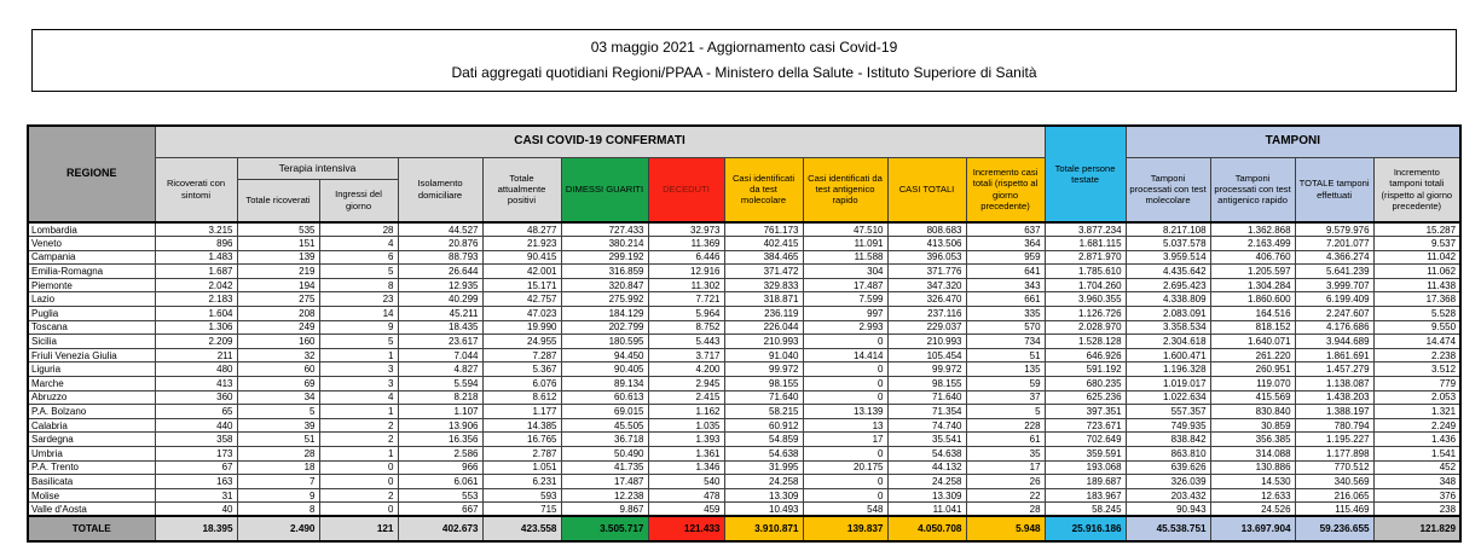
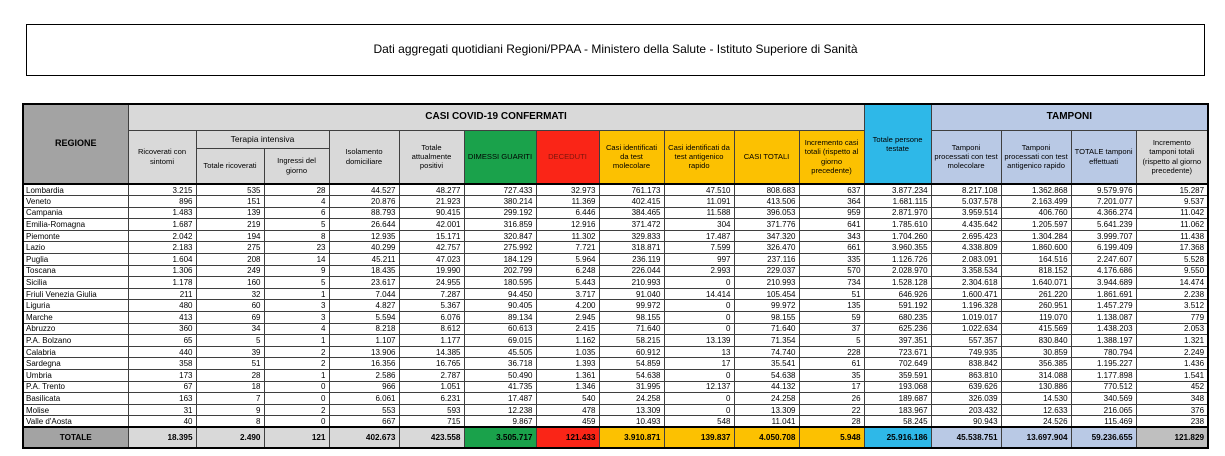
- 03 maggio 2021 - Aggiornamento casi Covid-19
  Dati aggregati quotidiani Regioni/PPAA - Ministero della Salute - Istituto Superiore di Sanità
  REGIONE	CASI COVID-19 CONFERMATI	Totale persone testate	TAMPONI
  Ricoverati con sintomi	Terapia intensiva	Isolamento domiciliare	Totale attualmente positivi	DIMESSI GUARITI	DECEDUTI	Casi identificati da test molecolare	Casi identificati da test antigenico rapido	CASI TOTALI	Incremento casi totali (rispetto al giorno precedente)	Tamponi processati con test molecolare	Tamponi processati con test antigenico rapido	TOTALE tamponi effettuati	Incremento tamponi totali (rispetto al giorno precedente)
  Totale ricoverati	Ingressi del giorno
  Lombardia	3.215	535	28	44.527	48.277	727.433	32.973	761.173	47.510	808.683	637	3.877.234	8.217.108	1.362.868	9.579.976	15.287
  Veneto	896	151	4	20.876	21.923	380.214	11.369	402.415	11.091	413.506	364	1.681.115	5.037.578	2.163.499	7.201.077	9.537
  Campania	1.483	139	6	88.793	90.415	299.192	6.446	384.465	11.588	396.053	959	2.871.970	3.959.514	406.760	4.366.274	11.042
  Emilia-Romagna	1.687	219	5	26.644	42.001	316.859	12.916	371.472	304	371.776	641	1.785.610	4.435.642	1.205.597	5.641.239	11.062
  Piemonte	2.042	194	8	12.935	15.171	320.847	11.302	329.833	17.487	347.320	343	1.704.260	2.695.423	1.304.284	3.999.707	11.438
  Lazio	2.183	275	23	40.299	42.757	275.992	7.721	318.871	7.599	326.470	661	3.960.355	4.338.809	1.860.600	6.199.409	17.368
  Puglia	1.604	208	14	45.211	47.023	184.129	5.964	236.119	997	237.116	335	1.126.726	2.083.091	164.516	2.247.607	5.528
- Toscana	1.306	249	9	18.435	19.990	202.799	8.752	226.044	2.993	229.037	570	2.028.970	3.358.534	818.152	4.176.686	9.550
+ Toscana	1.306	249	9	18.435	19.990	202.799	6.248	226.044	2.993	229.037	570	2.028.970	3.358.534	818.152	4.176.686	9.550
- Sicilia	2.209	160	5	23.617	24.955	180.595	5.443	210.993	0	210.993	734	1.528.128	2.304.618	1.640.071	3.944.689	14.474
+ Sicilia	1.178	160	5	23.617	24.955	180.595	5.443	210.993	0	210.993	734	1.528.128	2.304.618	1.640.071	3.944.689	14.474
  Friuli Venezia Giulia	211	32	1	7.044	7.287	94.450	3.717	91.040	14.414	105.454	51	646.926	1.600.471	261.220	1.861.691	2.238
  Liguria	480	60	3	4.827	5.367	90.405	4.200	99.972	0	99.972	135	591.192	1.196.328	260.951	1.457.279	3.512
  Marche	413	69	3	5.594	6.076	89.134	2.945	98.155	0	98.155	59	680.235	1.019.017	119.070	1.138.087	779
  Abruzzo	360	34	4	8.218	8.612	60.613	2.415	71.640	0	71.640	37	625.236	1.022.634	415.569	1.438.203	2.053
  P.A. Bolzano	65	5	1	1.107	1.177	69.015	1.162	58.215	13.139	71.354	5	397.351	557.357	830.840	1.388.197	1.321
  Calabria	440	39	2	13.906	14.385	45.505	1.035	60.912	13	74.740	228	723.671	749.935	30.859	780.794	2.249
  Sardegna	358	51	2	16.356	16.765	36.718	1.393	54.859	17	35.541	61	702.649	838.842	356.385	1.195.227	1.436
  Umbria	173	28	1	2.586	2.787	50.490	1.361	54.638	0	54.638	35	359.591	863.810	314.088	1.177.898	1.541
- P.A. Trento	67	18	0	966	1.051	41.735	1.346	31.995	20.175	44.132	17	193.068	639.626	130.886	770.512	452
+ P.A. Trento	67	18	0	966	1.051	41.735	1.346	31.995	12.137	44.132	17	193.068	639.626	130.886	770.512	452
  Basilicata	163	7	0	6.061	6.231	17.487	540	24.258	0	24.258	26	189.687	326.039	14.530	340.569	348
  Molise	31	9	2	553	593	12.238	478	13.309	0	13.309	22	183.967	203.432	12.633	216.065	376
  Valle d'Aosta	40	8	0	667	715	9.867	459	10.493	548	11.041	28	58.245	90.943	24.526	115.469	238
  TOTALE	18.395	2.490	121	402.673	423.558	3.505.717	121.433	3.910.871	139.837	4.050.708	5.948	25.916.186	45.538.751	13.697.904	59.236.655	121.829
